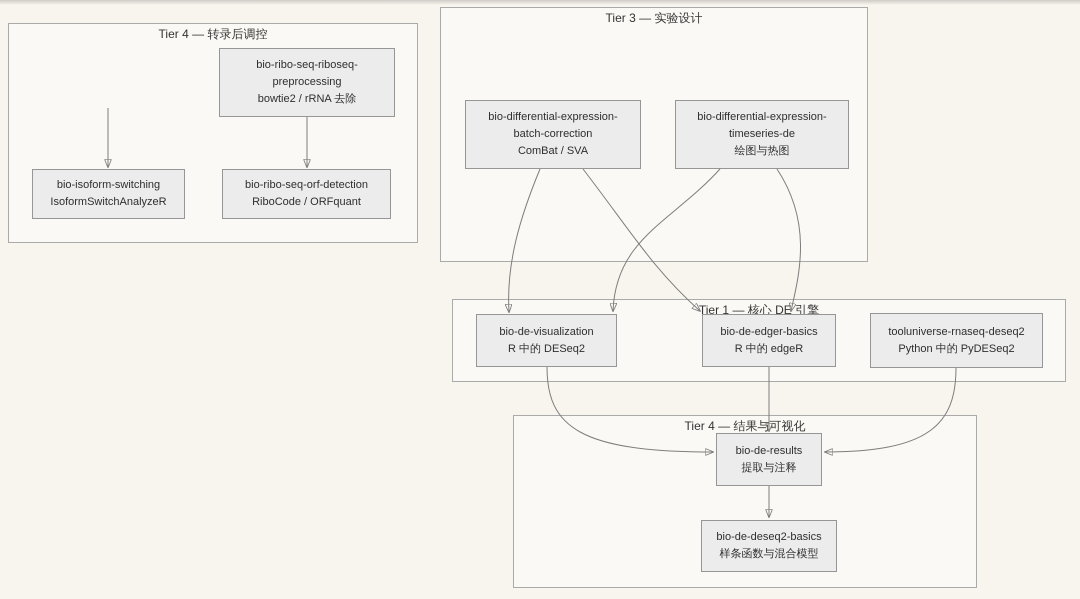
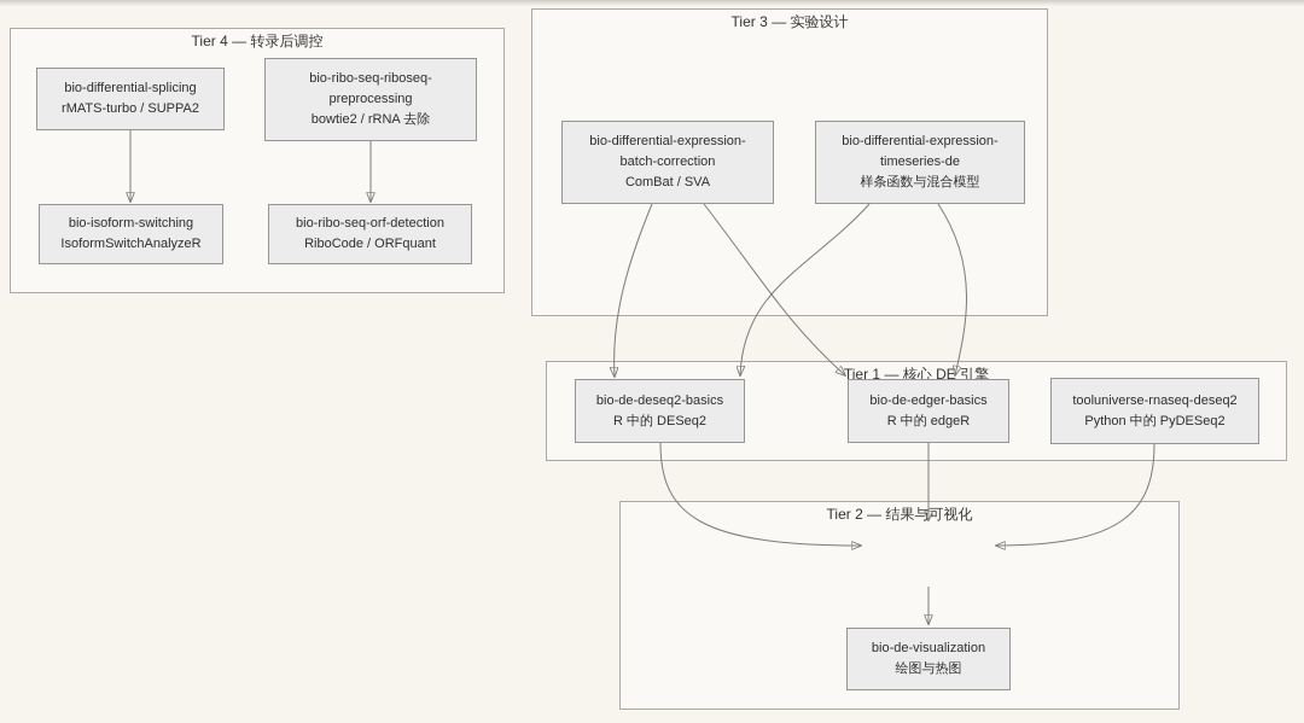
  Tier 4 — 转录后调控
  Tier 3 — 实验设计
  Tier 1 — 核心 DE 引擎
- Tier 4 — 结果与可视化
+ Tier 2 — 结果与可视化
+ bio-differential-splicing
+ rMATS-turbo / SUPPA2
  bio-ribo-seq-riboseq-
  preprocessing
  bowtie2 / rRNA 去除
  bio-isoform-switching
  IsoformSwitchAnalyzeR
  bio-ribo-seq-orf-detection
  RiboCode / ORFquant
  bio-differential-expression-
  batch-correction
  ComBat / SVA
  bio-differential-expression-
  timeseries-de
- 绘图与热图
+ 样条函数与混合模型
- bio-de-visualization
+ bio-de-deseq2-basics
  R 中的 DESeq2
  bio-de-edger-basics
  R 中的 edgeR
  tooluniverse-rnaseq-deseq2
  Python 中的 PyDESeq2
- bio-de-results
- 提取与注释
- bio-de-deseq2-basics
+ bio-de-visualization
- 样条函数与混合模型
+ 绘图与热图
